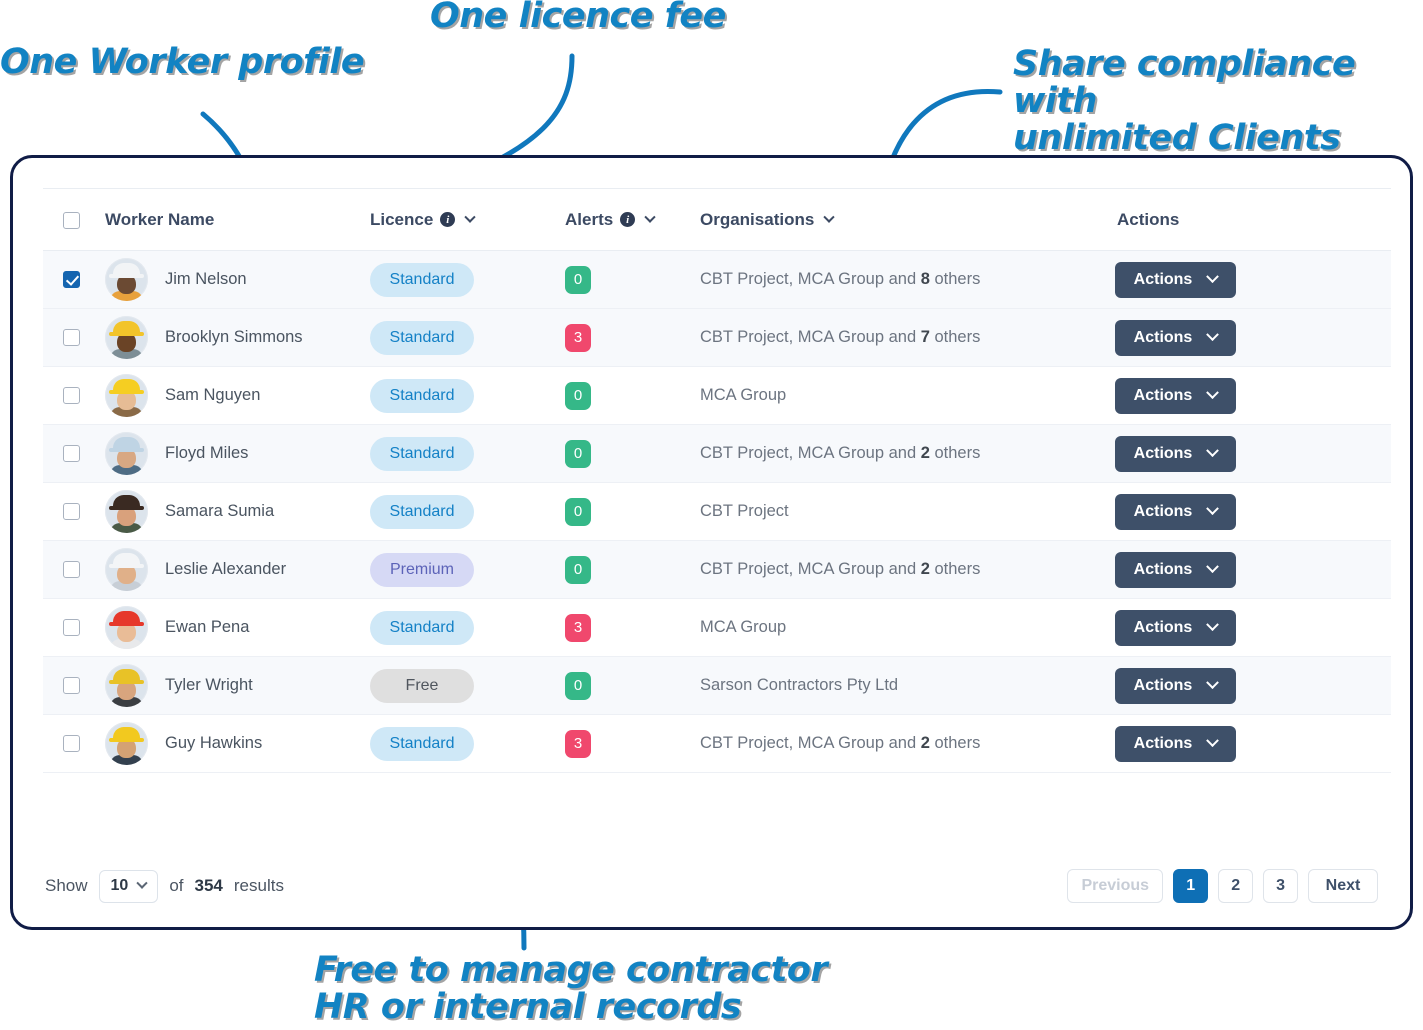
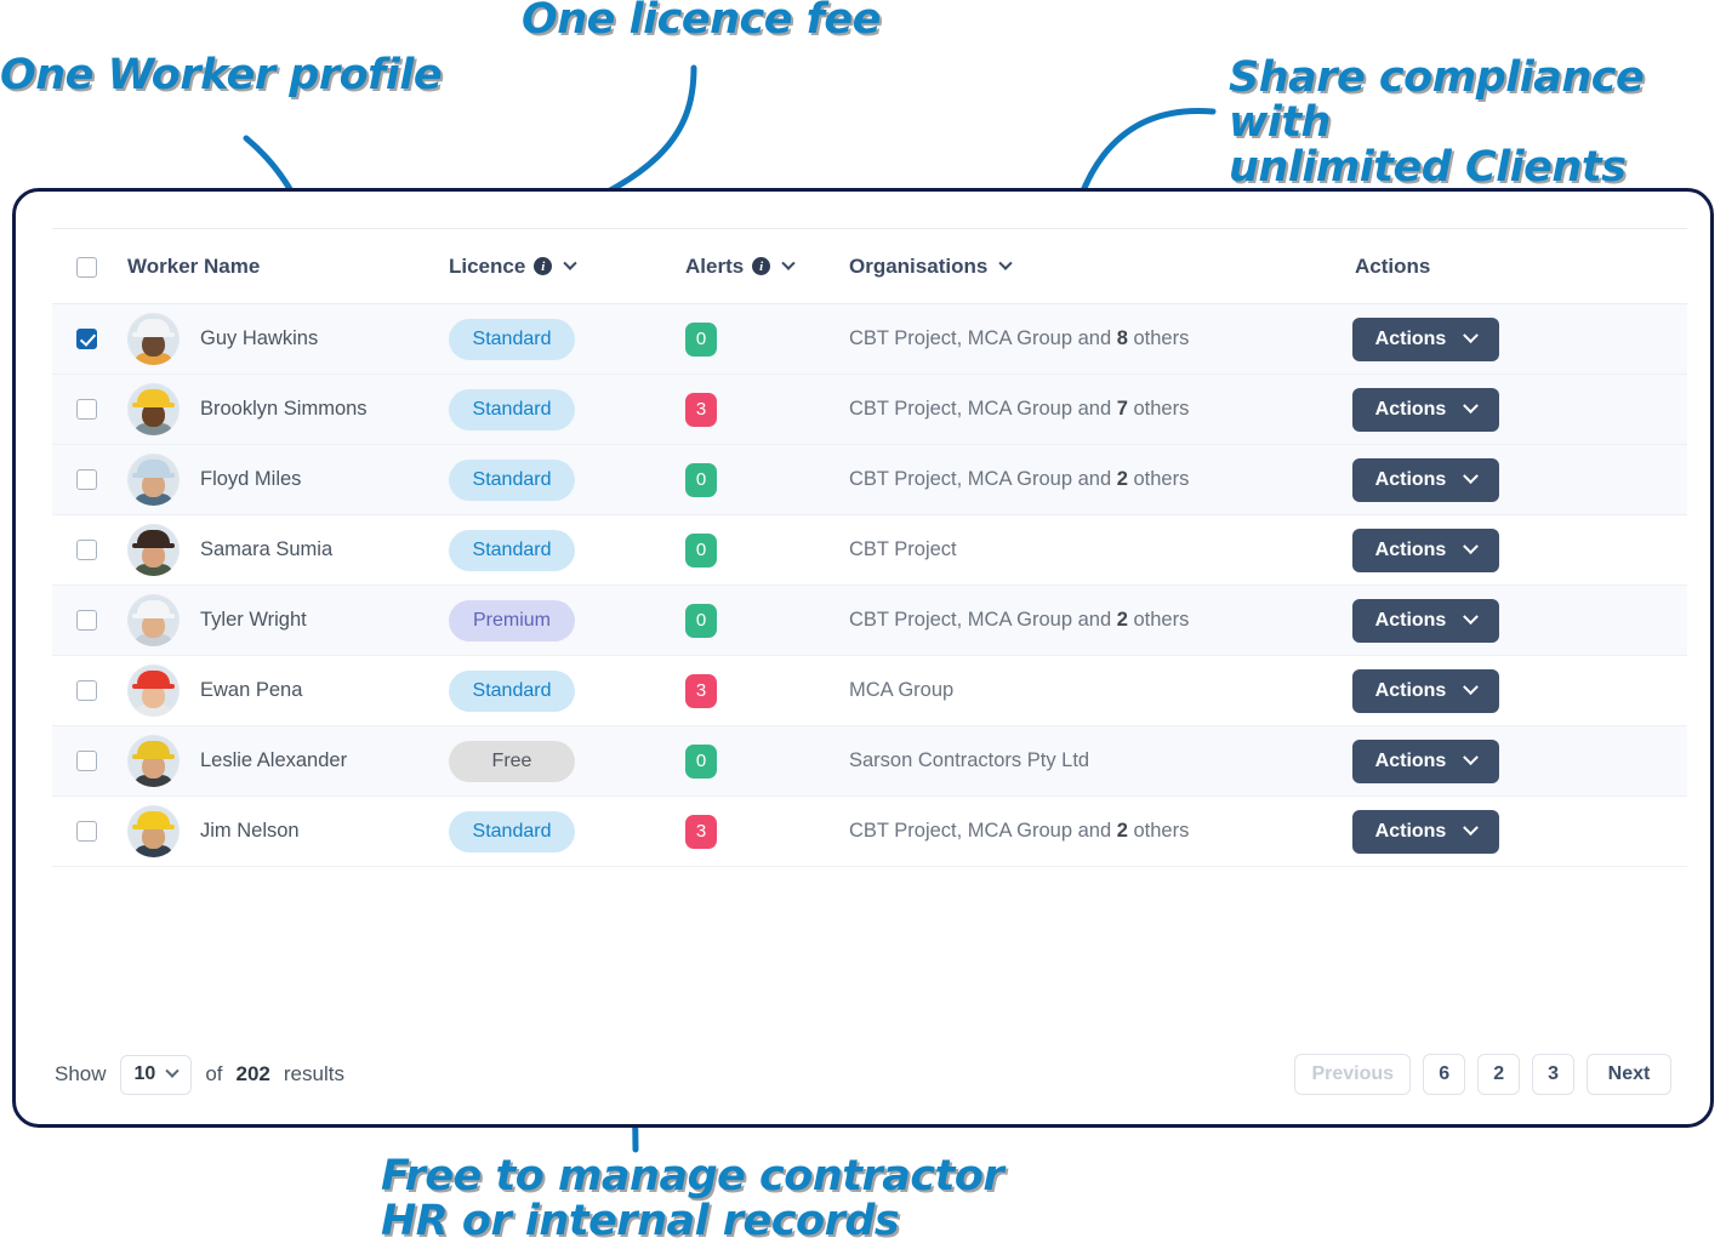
  One Worker profile
  One licence fee
  Share compliance with
  unlimited Clients
  Free to manage contractor
  HR or internal records
  	Worker Name	Licence i	Alerts i	Organisations	Actions
- 	Jim Nelson	Standard	0	CBT Project, MCA Group and 8 others	Actions
+ 	Guy Hawkins	Standard	0	CBT Project, MCA Group and 8 others	Actions
  	Brooklyn Simmons	Standard	3	CBT Project, MCA Group and 7 others	Actions
- 	Sam Nguyen	Standard	0	MCA Group	Actions
  	Floyd Miles	Standard	0	CBT Project, MCA Group and 2 others	Actions
  	Samara Sumia	Standard	0	CBT Project	Actions
- 	Leslie Alexander	Premium	0	CBT Project, MCA Group and 2 others	Actions
+ 	Tyler Wright	Premium	0	CBT Project, MCA Group and 2 others	Actions
  	Ewan Pena	Standard	3	MCA Group	Actions
- 	Tyler Wright	Free	0	Sarson Contractors Pty Ltd	Actions
+ 	Leslie Alexander	Free	0	Sarson Contractors Pty Ltd	Actions
- 	Guy Hawkins	Standard	3	CBT Project, MCA Group and 2 others	Actions
+ 	Jim Nelson	Standard	3	CBT Project, MCA Group and 2 others	Actions
  Show
  10
  of
- 354
+ 202
  results
  Previous
- 1
+ 6
  2
  3
  Next
